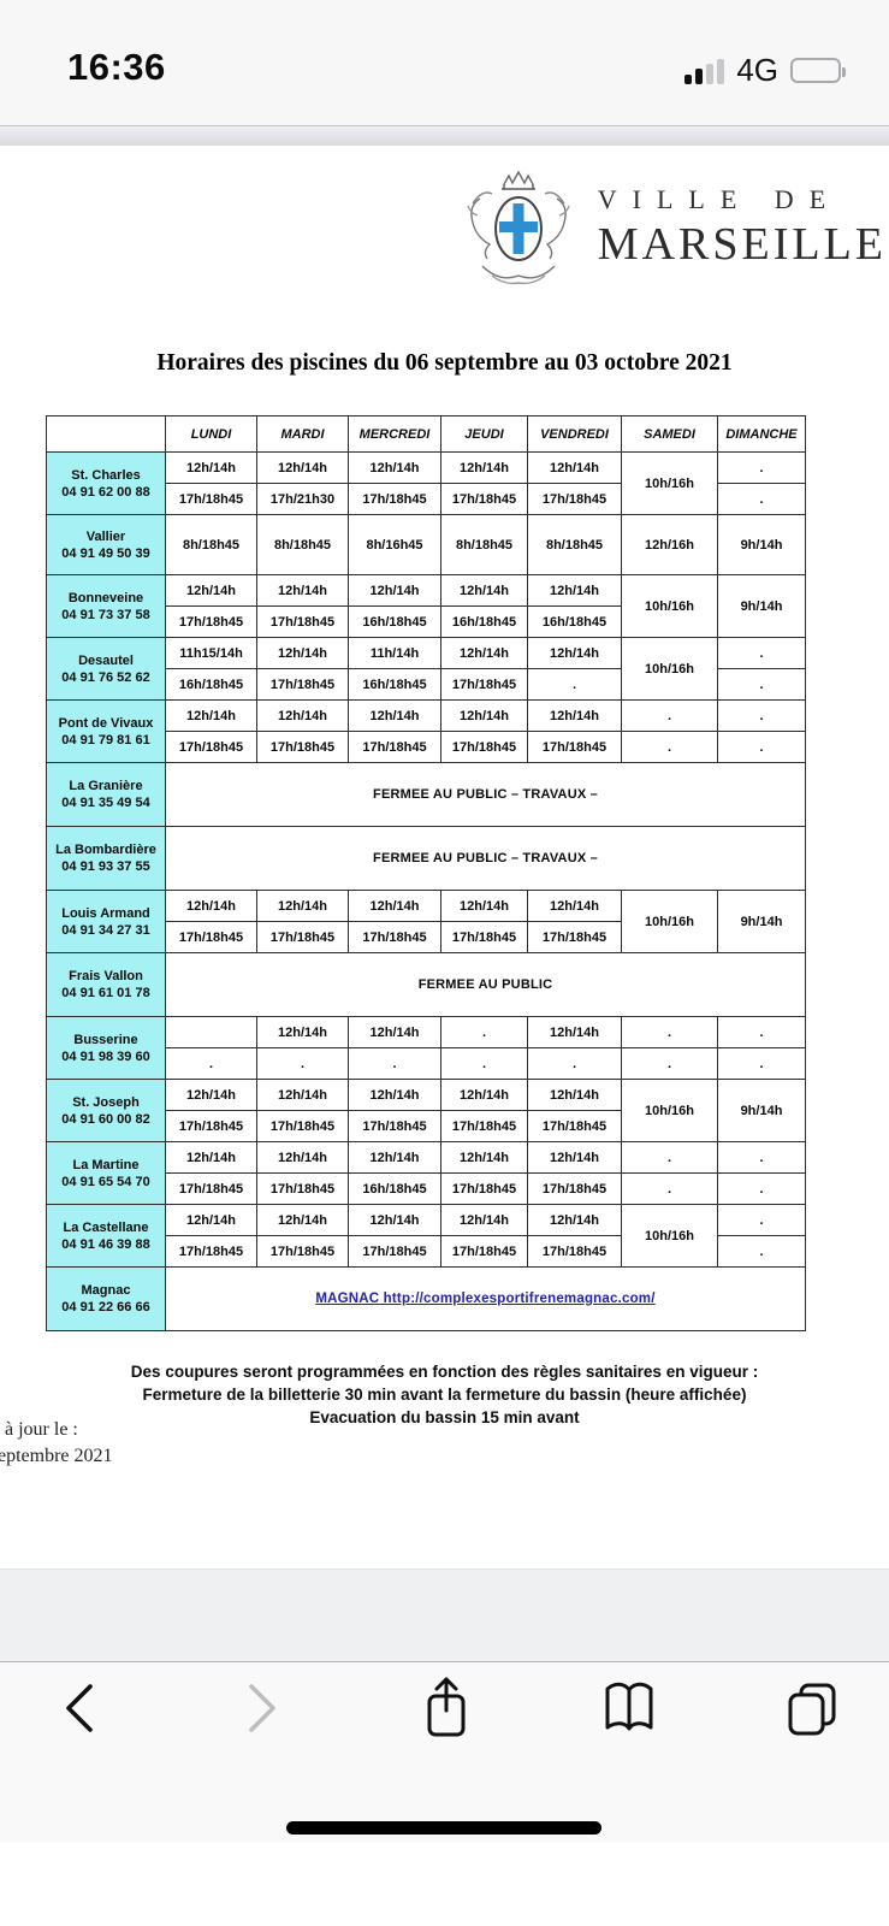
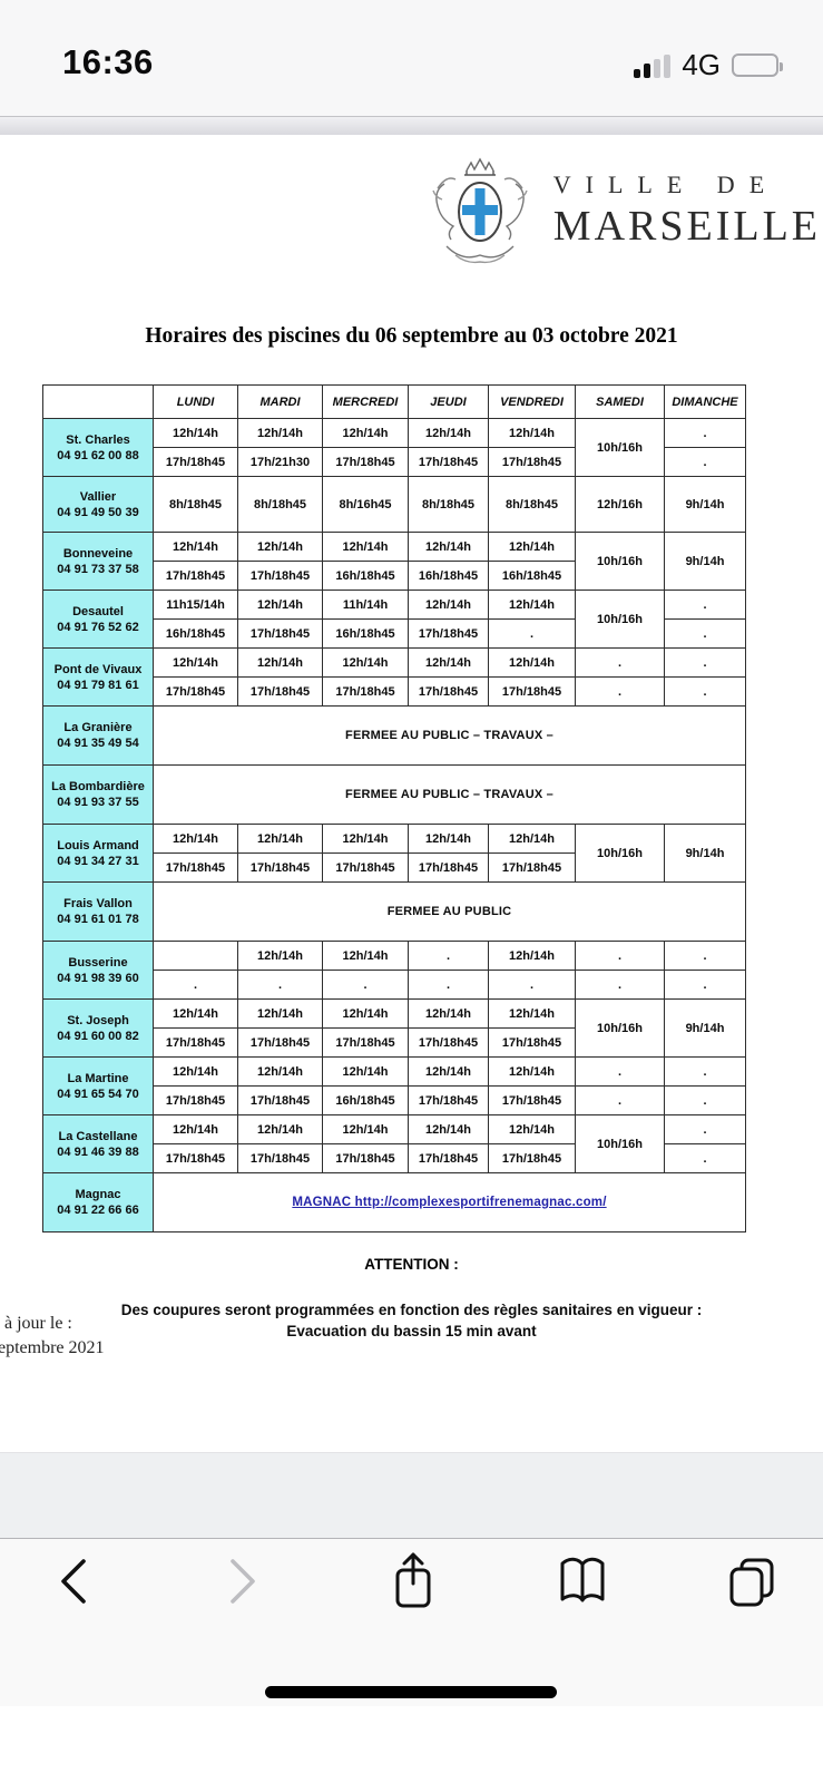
  16:36
  4G
  VILLE DE
  MARSEILLE
  Horaires des piscines du 06 septembre au 03 octobre 2021
  	LUNDI	MARDI	MERCREDI	JEUDI	VENDREDI	SAMEDI	DIMANCHE
  St. Charles04 91 62 00 88	12h/14h	12h/14h	12h/14h	12h/14h	12h/14h	10h/16h	.
  17h/18h45	17h/21h30	17h/18h45	17h/18h45	17h/18h45	.
  Vallier04 91 49 50 39	8h/18h45	8h/18h45	8h/16h45	8h/18h45	8h/18h45	12h/16h	9h/14h
  Bonneveine04 91 73 37 58	12h/14h	12h/14h	12h/14h	12h/14h	12h/14h	10h/16h	9h/14h
  17h/18h45	17h/18h45	16h/18h45	16h/18h45	16h/18h45
  Desautel04 91 76 52 62	11h15/14h	12h/14h	11h/14h	12h/14h	12h/14h	10h/16h	.
  16h/18h45	17h/18h45	16h/18h45	17h/18h45	.	.
  Pont de Vivaux04 91 79 81 61	12h/14h	12h/14h	12h/14h	12h/14h	12h/14h	.	.
  17h/18h45	17h/18h45	17h/18h45	17h/18h45	17h/18h45	.	.
  La Granière04 91 35 49 54	FERMEE AU PUBLIC – TRAVAUX –
  La Bombardière04 91 93 37 55	FERMEE AU PUBLIC – TRAVAUX –
  Louis Armand04 91 34 27 31	12h/14h	12h/14h	12h/14h	12h/14h	12h/14h	10h/16h	9h/14h
  17h/18h45	17h/18h45	17h/18h45	17h/18h45	17h/18h45
  Frais Vallon04 91 61 01 78	FERMEE AU PUBLIC
  Busserine04 91 98 39 60		12h/14h	12h/14h	.	12h/14h	.	.
  .	.	.	.	.	.	.
  St. Joseph04 91 60 00 82	12h/14h	12h/14h	12h/14h	12h/14h	12h/14h	10h/16h	9h/14h
  17h/18h45	17h/18h45	17h/18h45	17h/18h45	17h/18h45
  La Martine04 91 65 54 70	12h/14h	12h/14h	12h/14h	12h/14h	12h/14h	.	.
  17h/18h45	17h/18h45	16h/18h45	17h/18h45	17h/18h45	.	.
  La Castellane04 91 46 39 88	12h/14h	12h/14h	12h/14h	12h/14h	12h/14h	10h/16h	.
  17h/18h45	17h/18h45	17h/18h45	17h/18h45	17h/18h45	.
  Magnac04 91 22 66 66	MAGNAC http://complexesportifrenemagnac.com/
+ ATTENTION :
  Des coupures seront programmées en fonction des règles sanitaires en vigueur :
- Fermeture de la billetterie 30 min avant la fermeture du bassin (heure affichée)
  Evacuation du bassin 15 min avant
  à jour le :
  eptembre 2021
